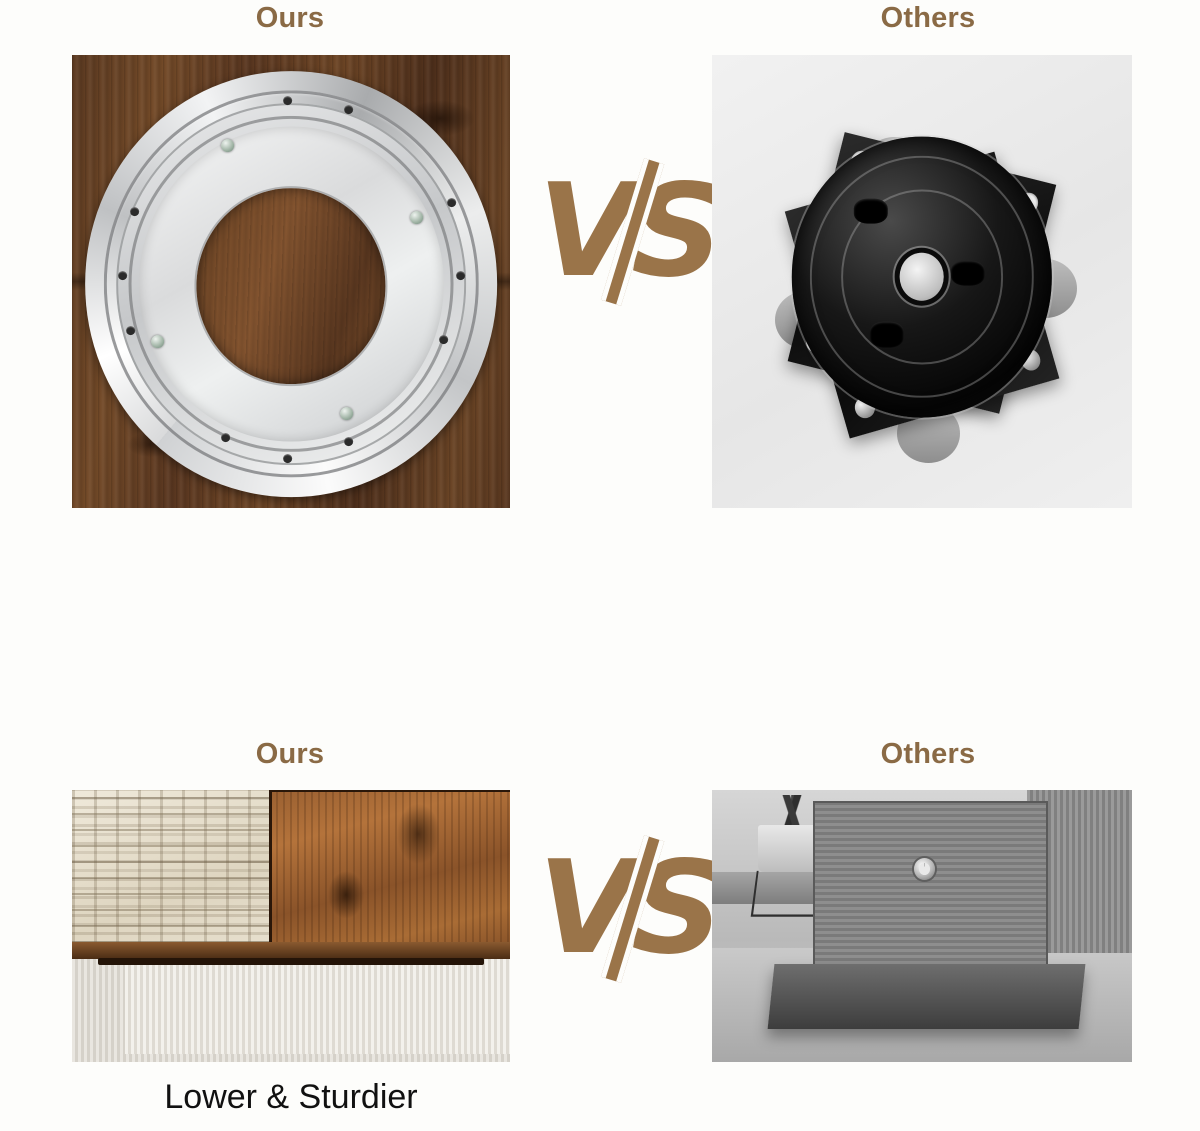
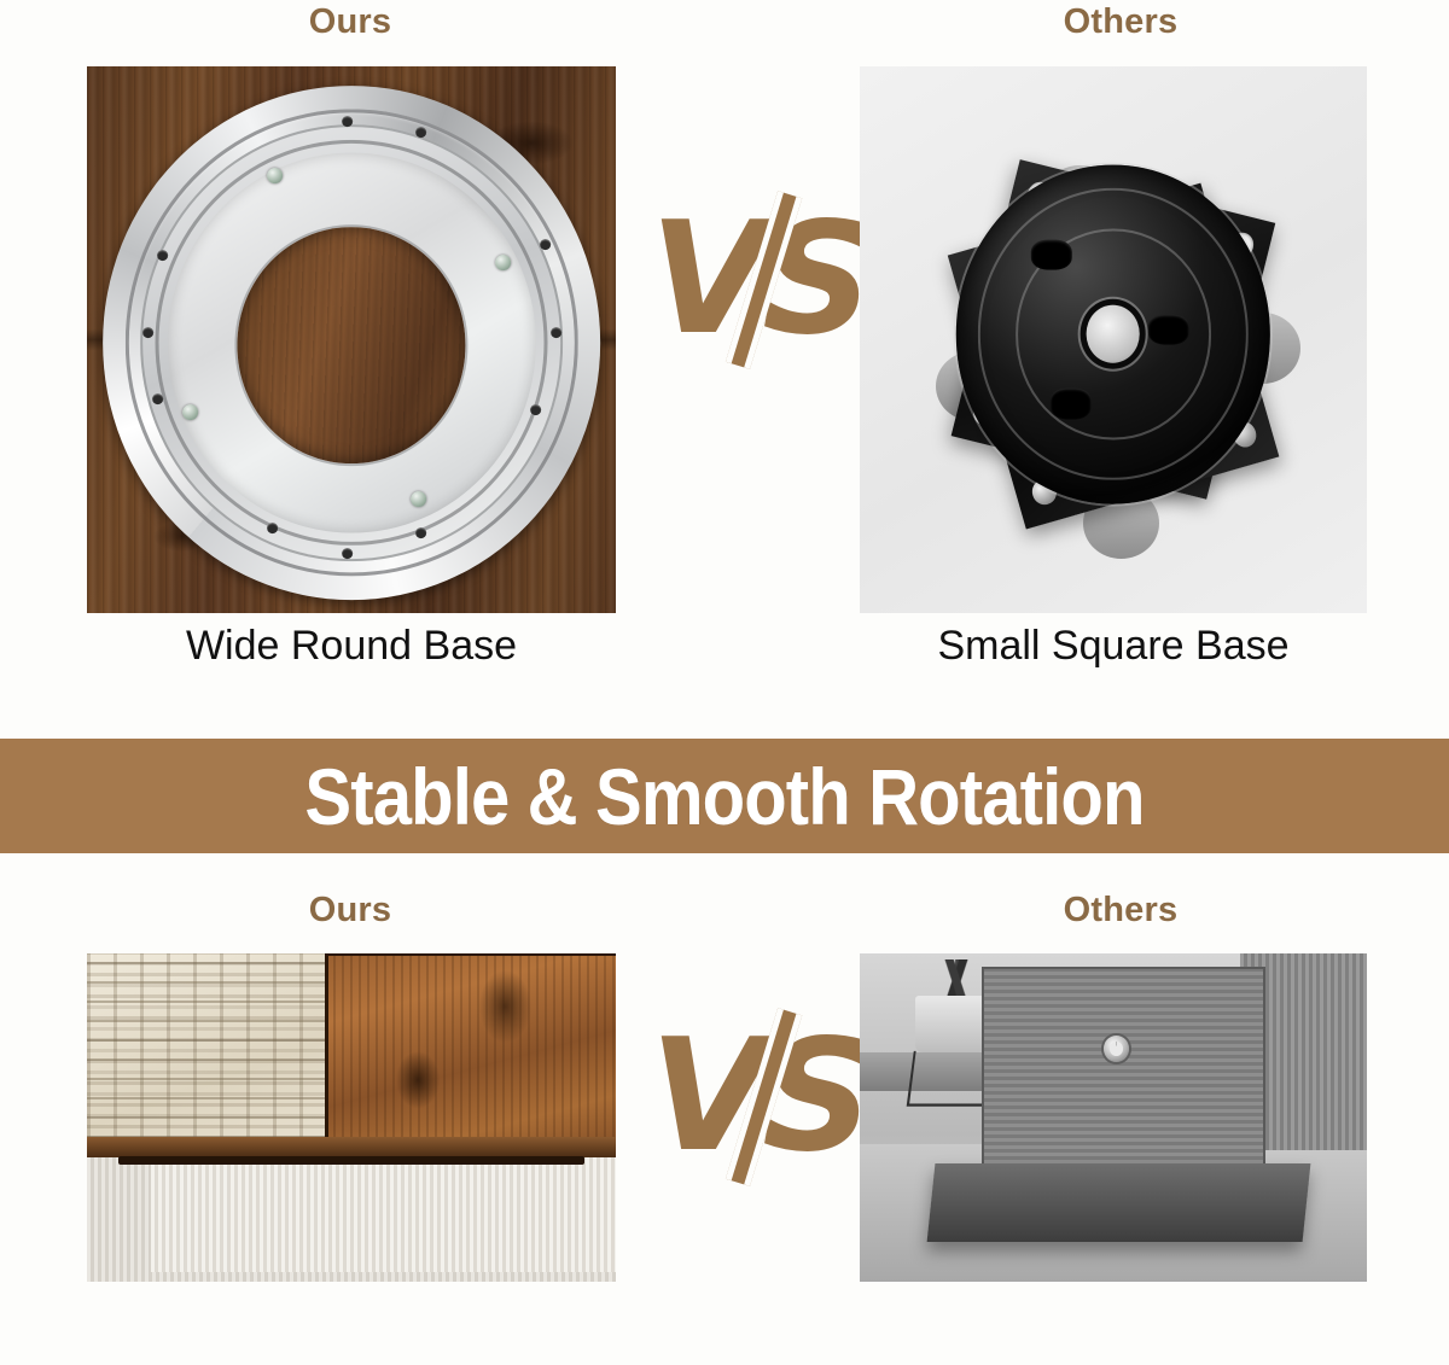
  Ours
  Others
  VS
+ Wide Round Base
+ Small Square Base
+ Stable & Smooth Rotation
  Ours
  Others
  VS
- Lower & Sturdier
